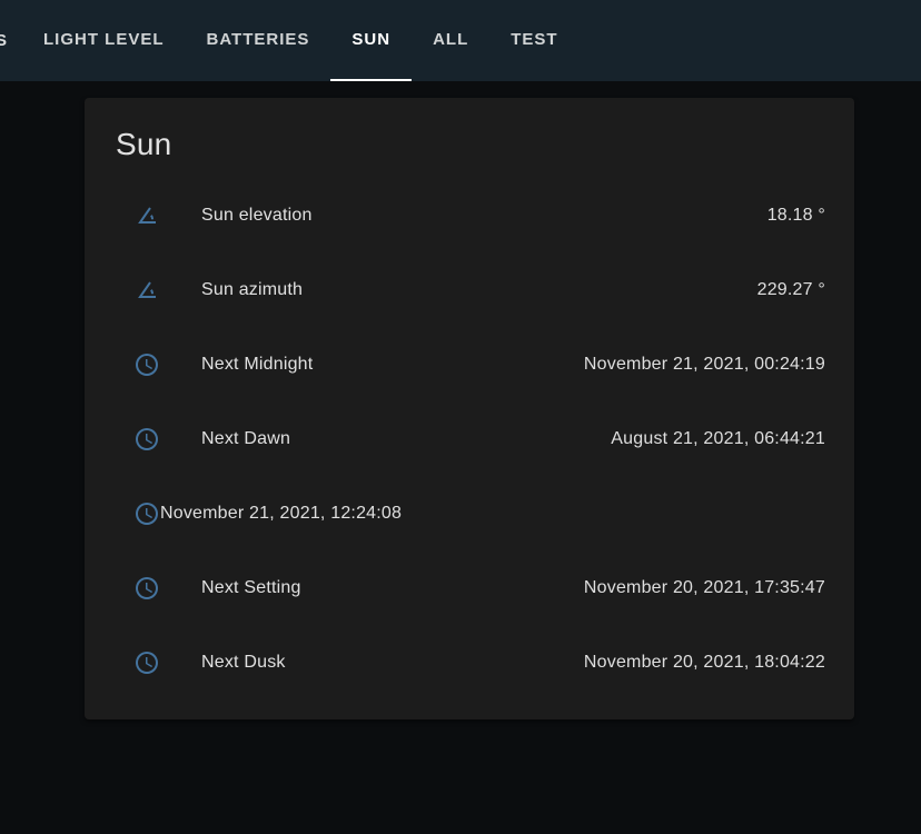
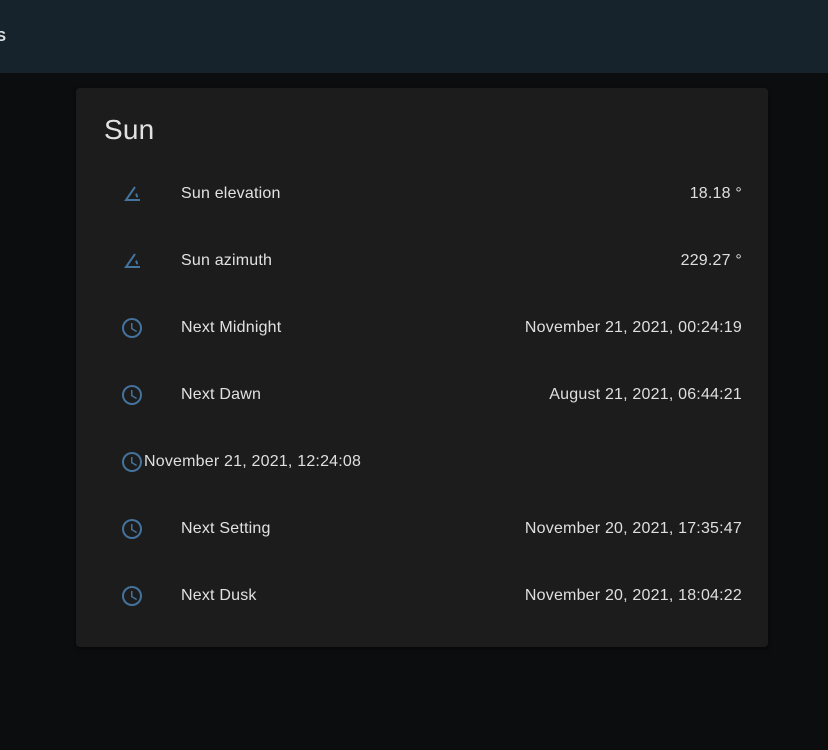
  S
- LIGHT LEVEL
- BATTERIES
- SUN
- ALL
- TEST
  Sun
  Sun elevation
  18.18 °
  Sun azimuth
  229.27 °
  Next Midnight
  November 21, 2021, 00:24:19
  Next Dawn
  August 21, 2021, 06:44:21
  November 21, 2021, 12:24:08
  Next Setting
  November 20, 2021, 17:35:47
  Next Dusk
  November 20, 2021, 18:04:22
